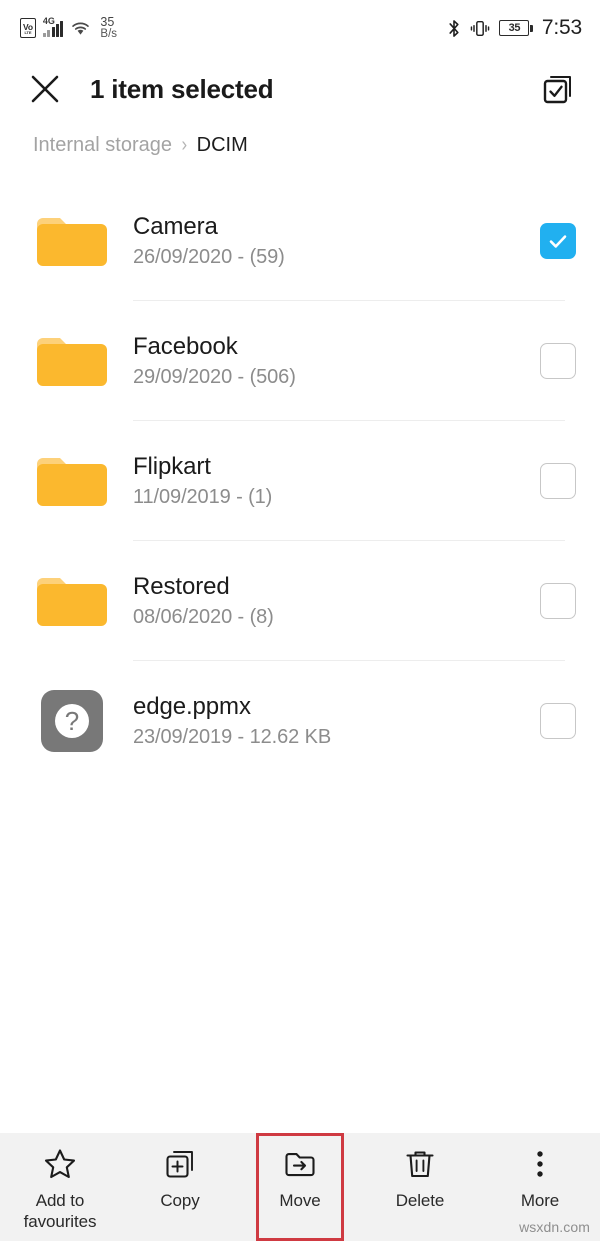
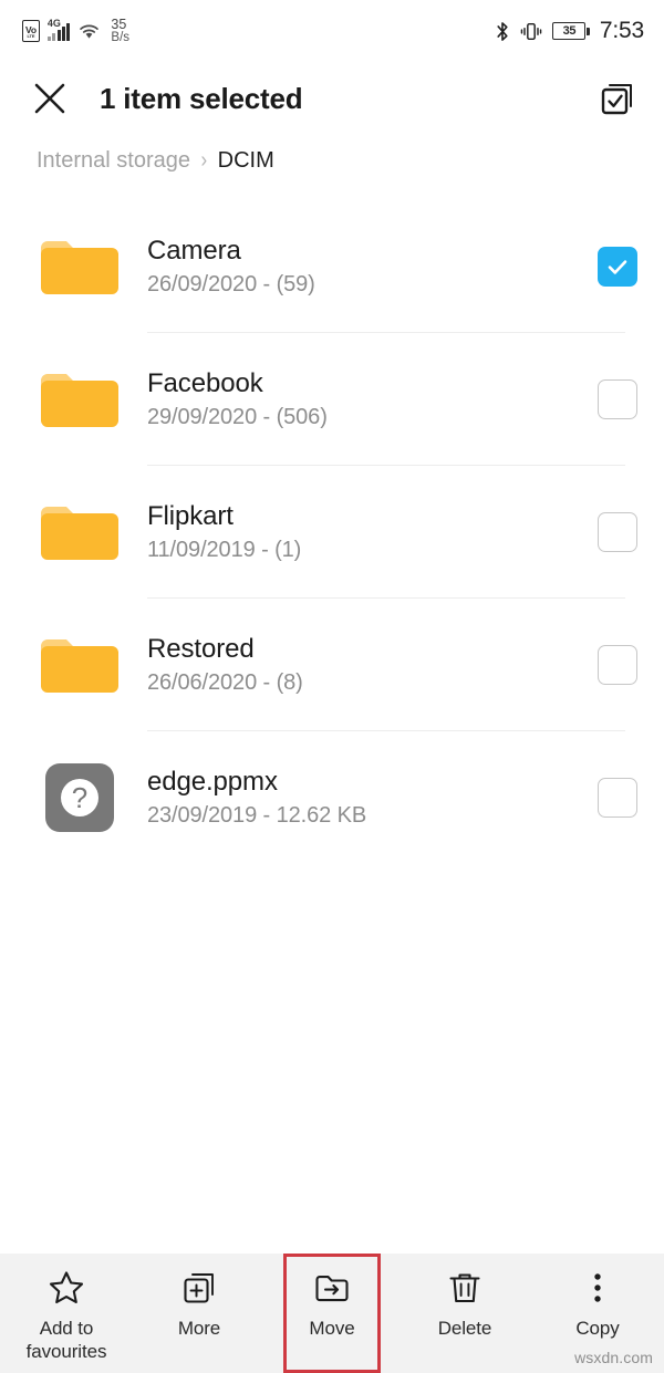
  Vo
  4G
  35
  B/s
  35
  7:53
  1 item selected
  Internal storage
  ›
  DCIM
  Camera
  26/09/2020 - (59)
  Facebook
  29/09/2020 - (506)
  Flipkart
  11/09/2019 - (1)
  Restored
- 08/06/2020 - (8)
+ 26/06/2020 - (8)
  ?
  edge.ppmx
  23/09/2019 - 12.62 KB
  Add to
  favourites
- Copy
+ More
  Move
  Delete
- More
+ Copy
  wsxdn.com
